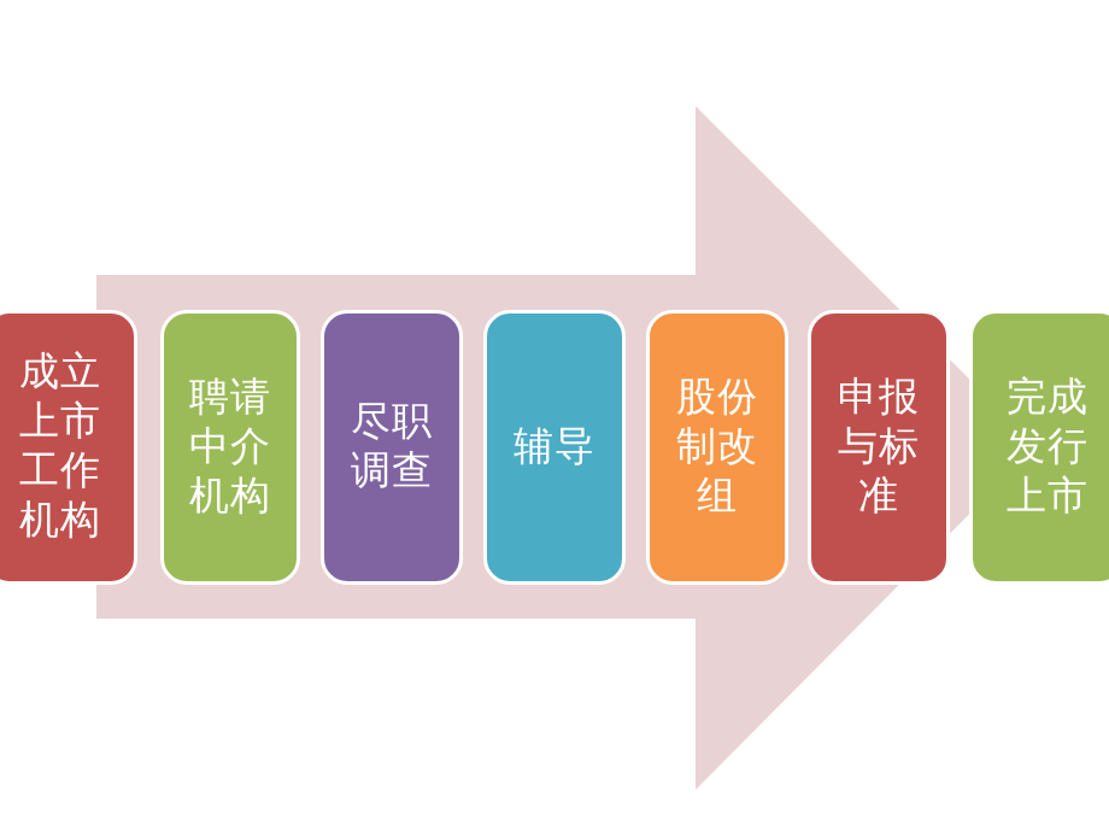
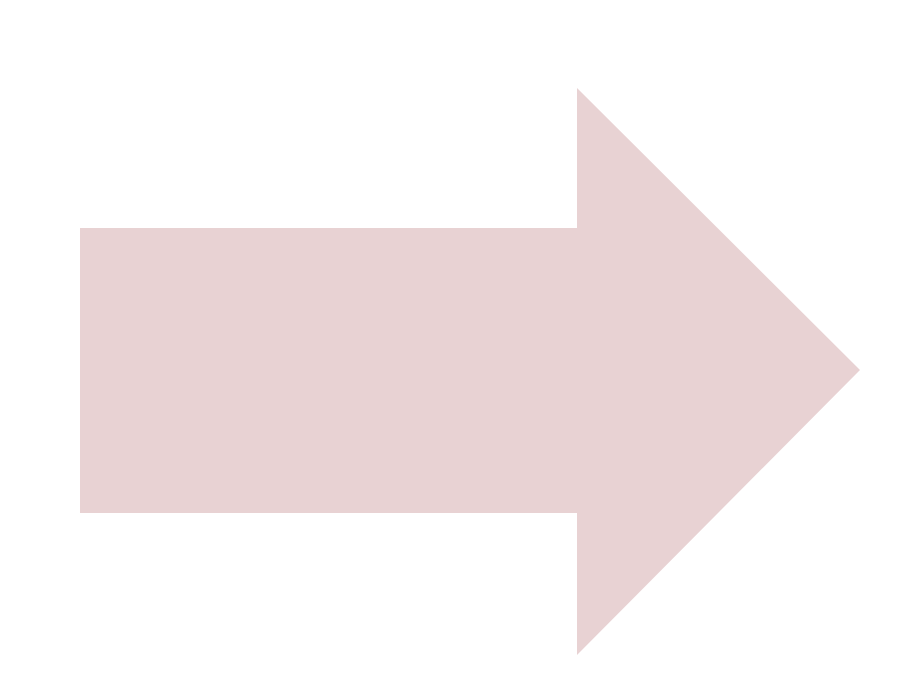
- 成立上市工作机构
- 聘请中介机构
- 尽职调查
- 辅导
- 股份制改组
- 申报与标准
- 完成发行上市
